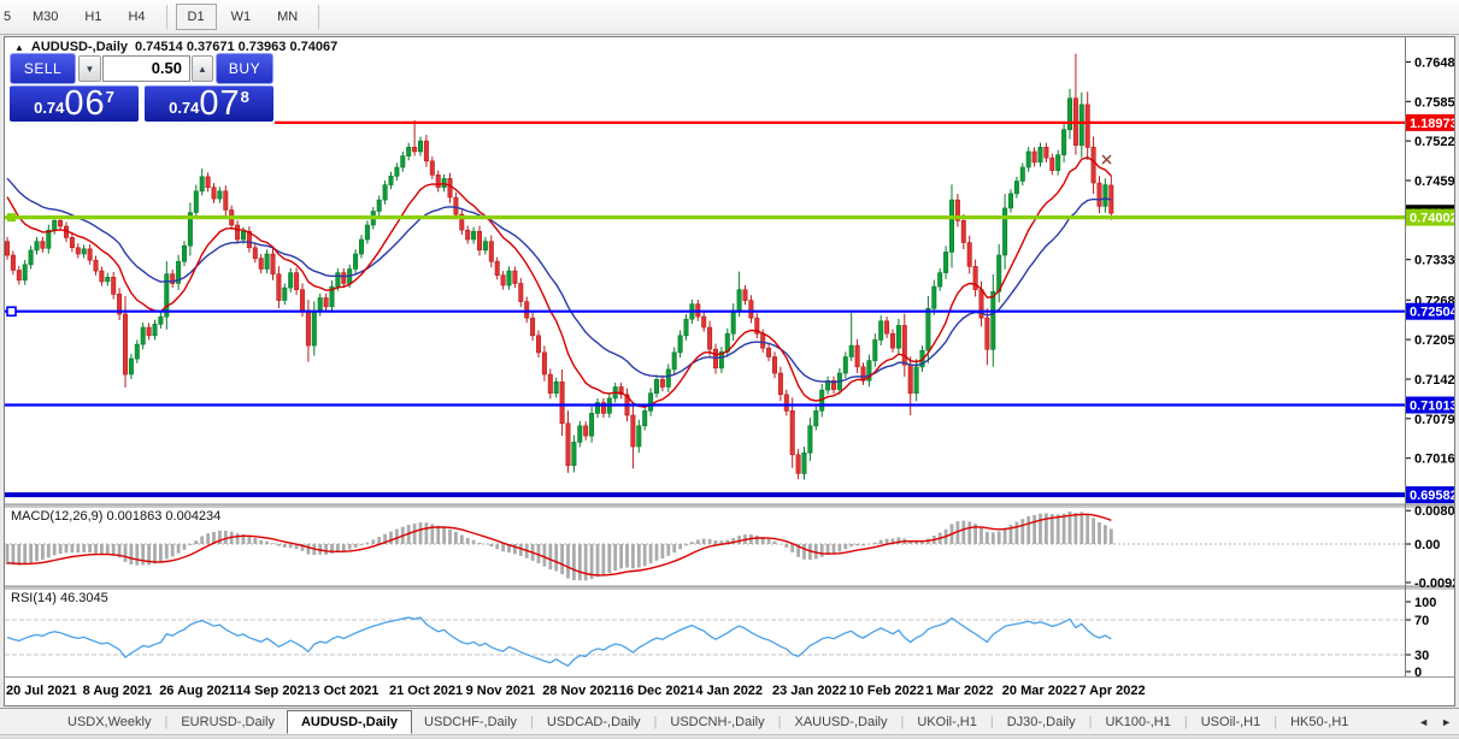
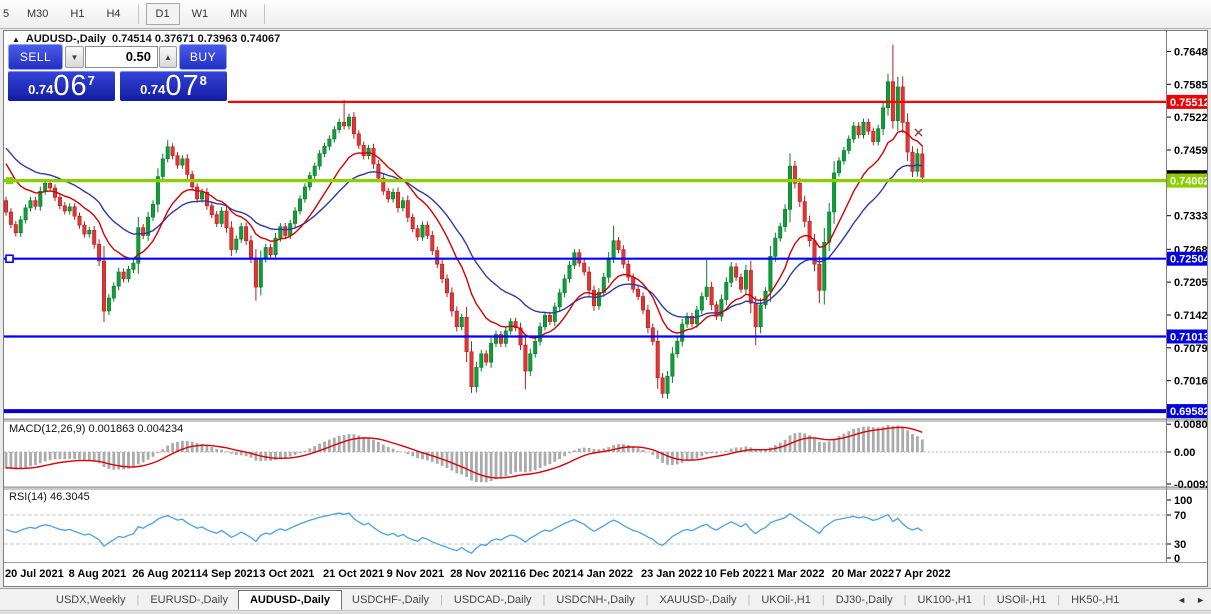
  5
  M30
  H1
  H4
  D1
  W1
  MN
  0.7648
  0.7585
  0.7522
  0.7459
  0.7333
  0.7268
  0.7205
  0.7142
  0.7079
  0.7016
  0.0080
  0.00
  100
  70
  30
  0
- 1.18973
+ 0.75512
  0.74002
  0.72504
  0.71013
  0.69582
  20 Jul 2021
  8 Aug 2021
  26 Aug 2021
  14 Sep 2021
  3 Oct 2021
  21 Oct 2021
  9 Nov 2021
  28 Nov 2021
  16 Dec 2021
  4 Jan 2022
  23 Jan 2022
  10 Feb 2022
  1 Mar 2022
  20 Mar 2022
  7 Apr 2022
  ▲
  AUDUSD-,Daily
  0.74514 0.37671 0.73963 0.74067
  SELL
  ▼
  0.50
  ▲
  BUY
  0.74
  06
  7
  0.74
  07
  8
  MACD(12,26,9) 0.001863 0.004234
  RSI(14) 46.3045
  USDX,Weekly
  |
  EURUSD-,Daily
  AUDUSD-,Daily
  USDCHF-,Daily
  |
  USDCAD-,Daily
  |
  USDCNH-,Daily
  |
  XAUUSD-,Daily
  |
  UKOil-,H1
  |
  DJ30-,Daily
  |
  UK100-,H1
  |
  USOil-,H1
  |
  HK50-,H1
  ◄
  ►
